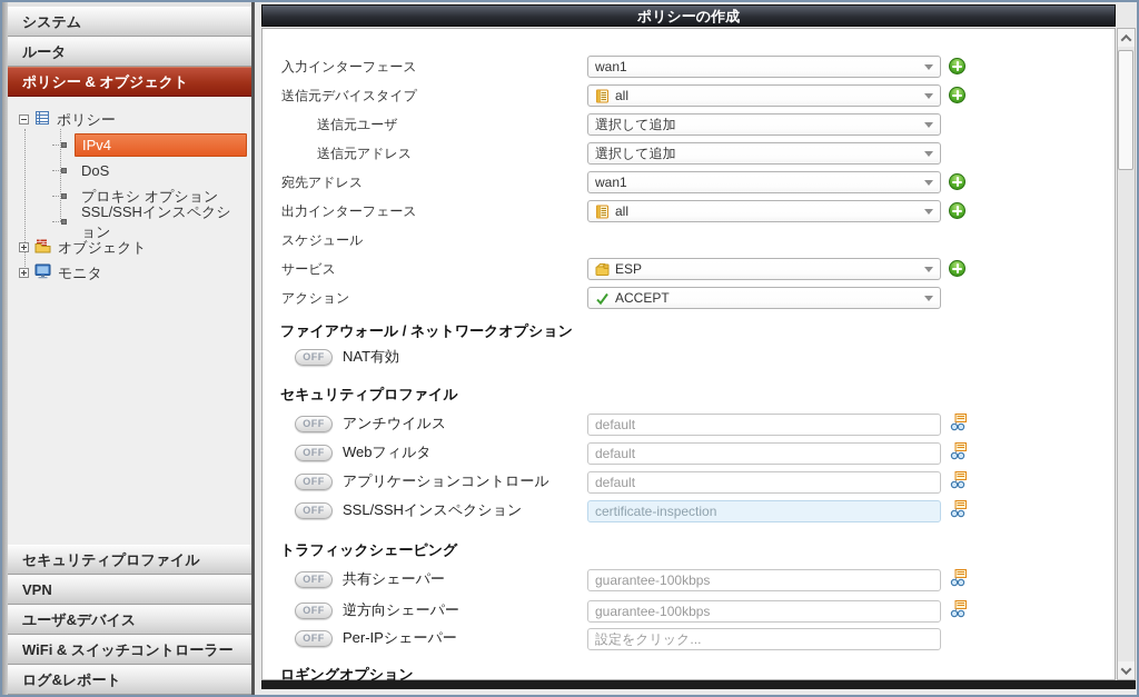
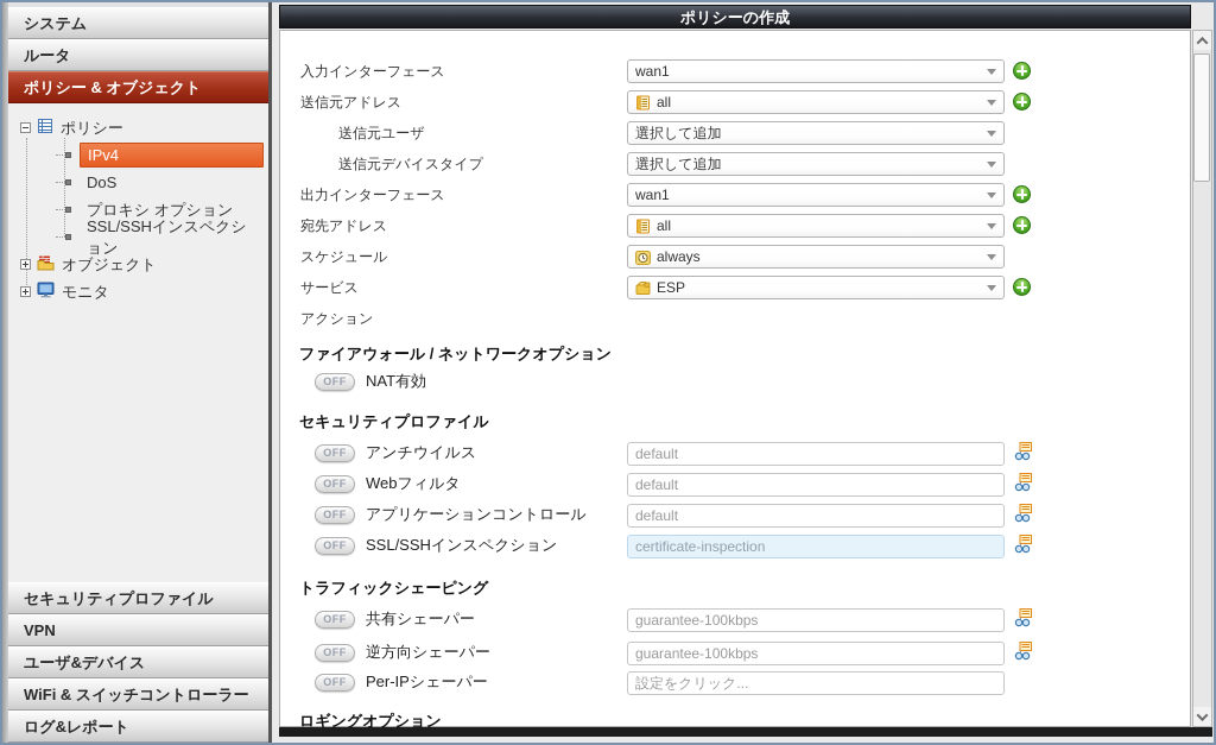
  システム
  ルータ
  ポリシー & オブジェクト
  ポリシー
  IPv4
  DoS
  プロキシ オプション
  SSL/SSHインスペクション
  オブジェクト
  モニタ
  セキュリティプロファイル
  VPN
  ユーザ&デバイス
  WiFi & スイッチコントローラー
  ログ&レポート
  ポリシーの作成
  入力インターフェース
  wan1
- 送信元デバイスタイプ
+ 送信元アドレス
  all
  送信元ユーザ
  選択して追加
- 送信元アドレス
+ 送信元デバイスタイプ
  選択して追加
- 宛先アドレス
+ 出力インターフェース
  wan1
- 出力インターフェース
+ 宛先アドレス
  all
  スケジュール
+ always
  サービス
  ESP
  アクション
- ACCEPT
  ファイアウォール / ネットワークオプション
  OFF
  NAT有効
  セキュリティプロファイル
  OFF
  アンチウイルス
  default
  OFF
  Webフィルタ
  default
  OFF
  アプリケーションコントロール
  default
  OFF
  SSL/SSHインスペクション
  certificate-inspection
  トラフィックシェーピング
  OFF
  共有シェーパー
  guarantee-100kbps
  OFF
  逆方向シェーパー
  guarantee-100kbps
  OFF
  Per-IPシェーパー
  設定をクリック...
  ロギングオプション
